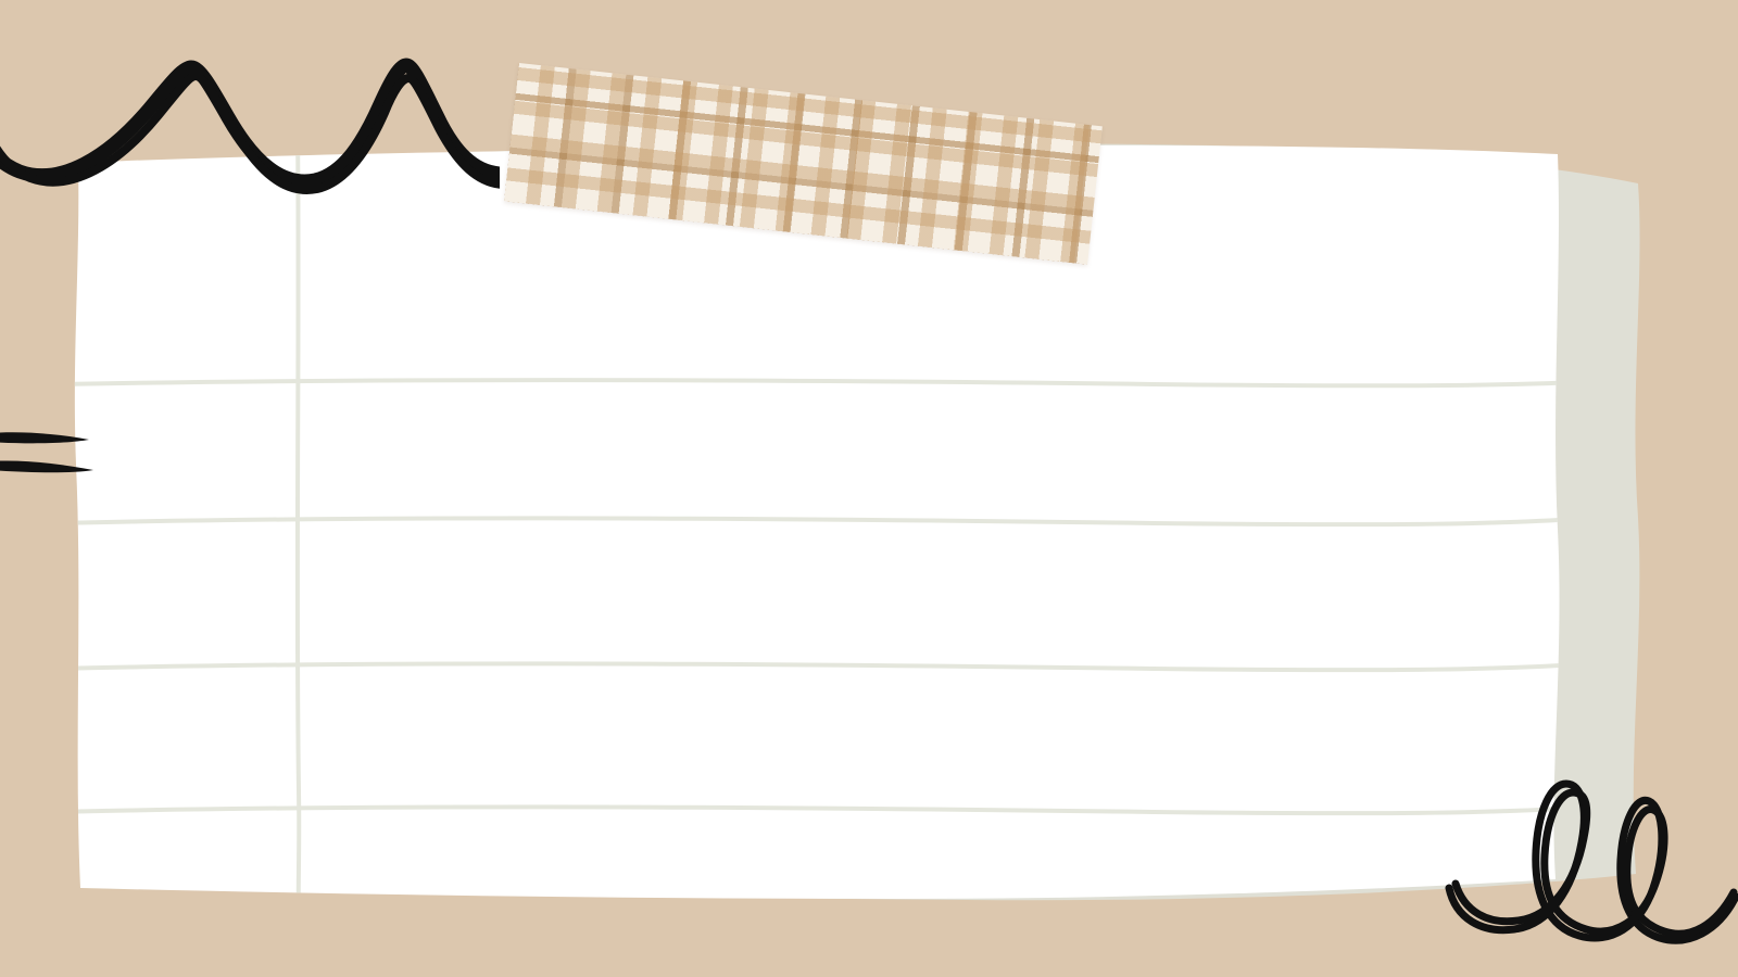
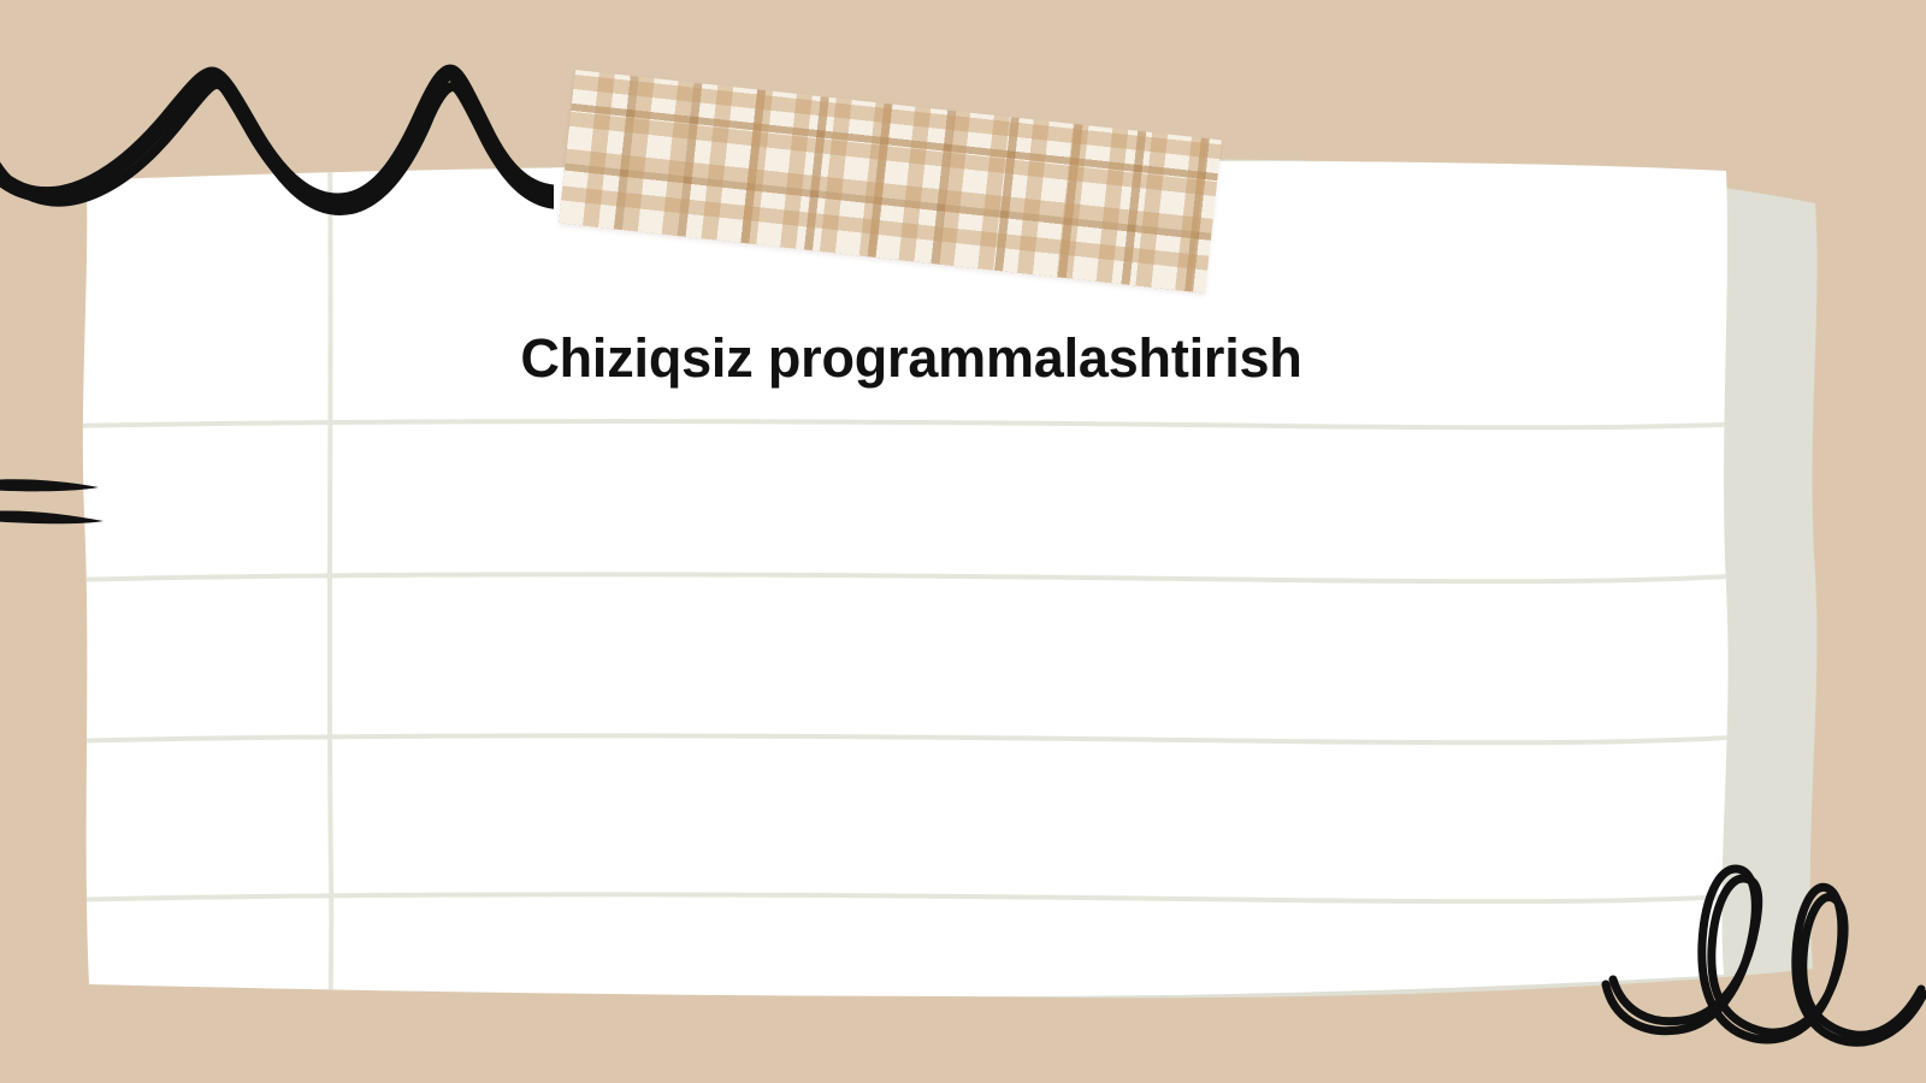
+ Chiziqsiz programmalashtirish
